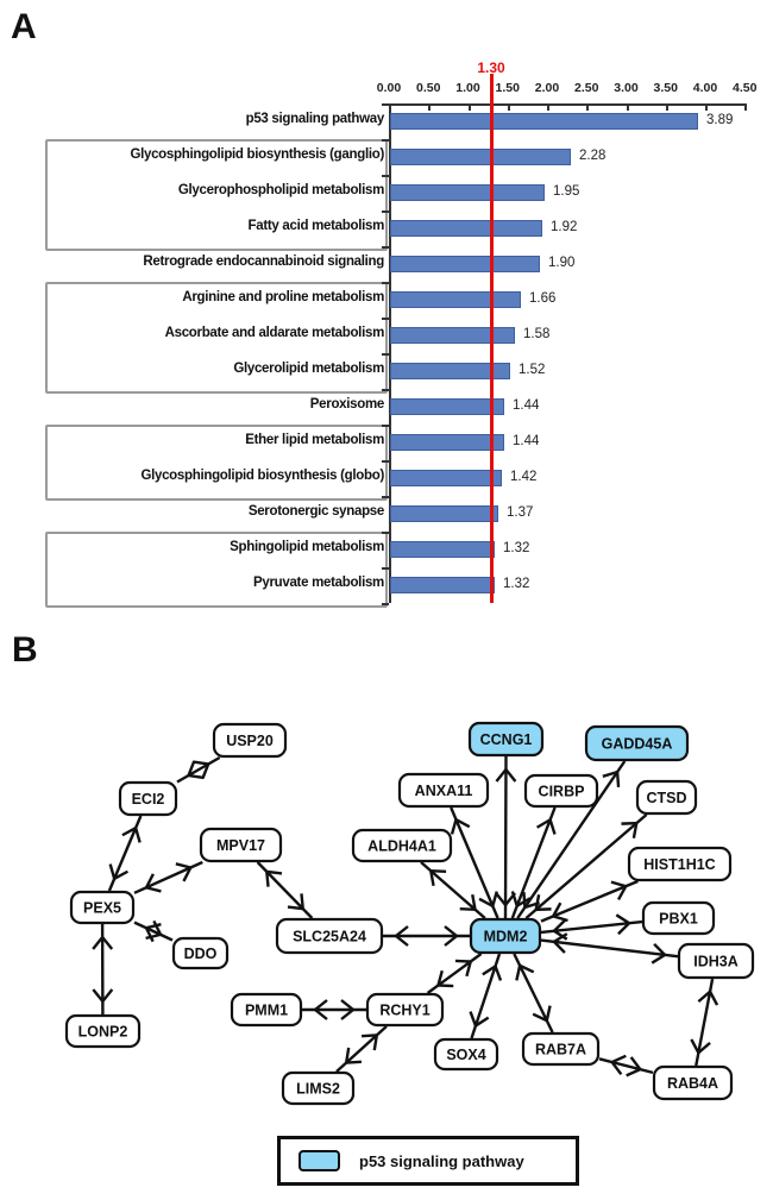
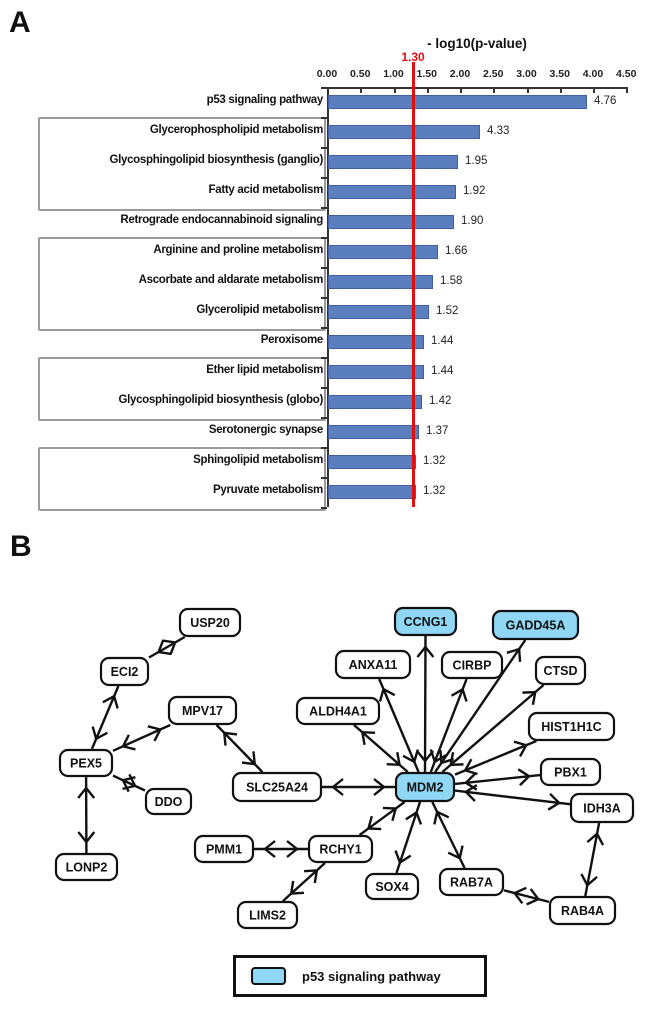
  A
+ - log10(p-value)
  1.30
  0.00
  0.50
  1.00
  1.50
  2.00
  2.50
  3.00
  3.50
  4.00
  4.50
  p53 signaling pathway
- 3.89
+ 4.76
- Glycosphingolipid biosynthesis (ganglio)
+ Glycerophospholipid metabolism
- 2.28
+ 4.33
- Glycerophospholipid metabolism
+ Glycosphingolipid biosynthesis (ganglio)
  1.95
  Fatty acid metabolism
  1.92
  Retrograde endocannabinoid signaling
  1.90
  Arginine and proline metabolism
  1.66
  Ascorbate and aldarate metabolism
  1.58
  Glycerolipid metabolism
  1.52
  Peroxisome
  1.44
  Ether lipid metabolism
  1.44
  Glycosphingolipid biosynthesis (globo)
  1.42
  Serotonergic synapse
  1.37
  Sphingolipid metabolism
  1.32
  Pyruvate metabolism
  1.32
  B
  USP20
  ECI2
  MPV17
  PEX5
  DDO
  LONP2
  SLC25A24
  PMM1
  RCHY1
  LIMS2
  CCNG1
  GADD45A
  ANXA11
  CIRBP
  CTSD
  ALDH4A1
  HIST1H1C
  PBX1
  MDM2
  IDH3A
  SOX4
  RAB7A
  RAB4A
  p53 signaling pathway
